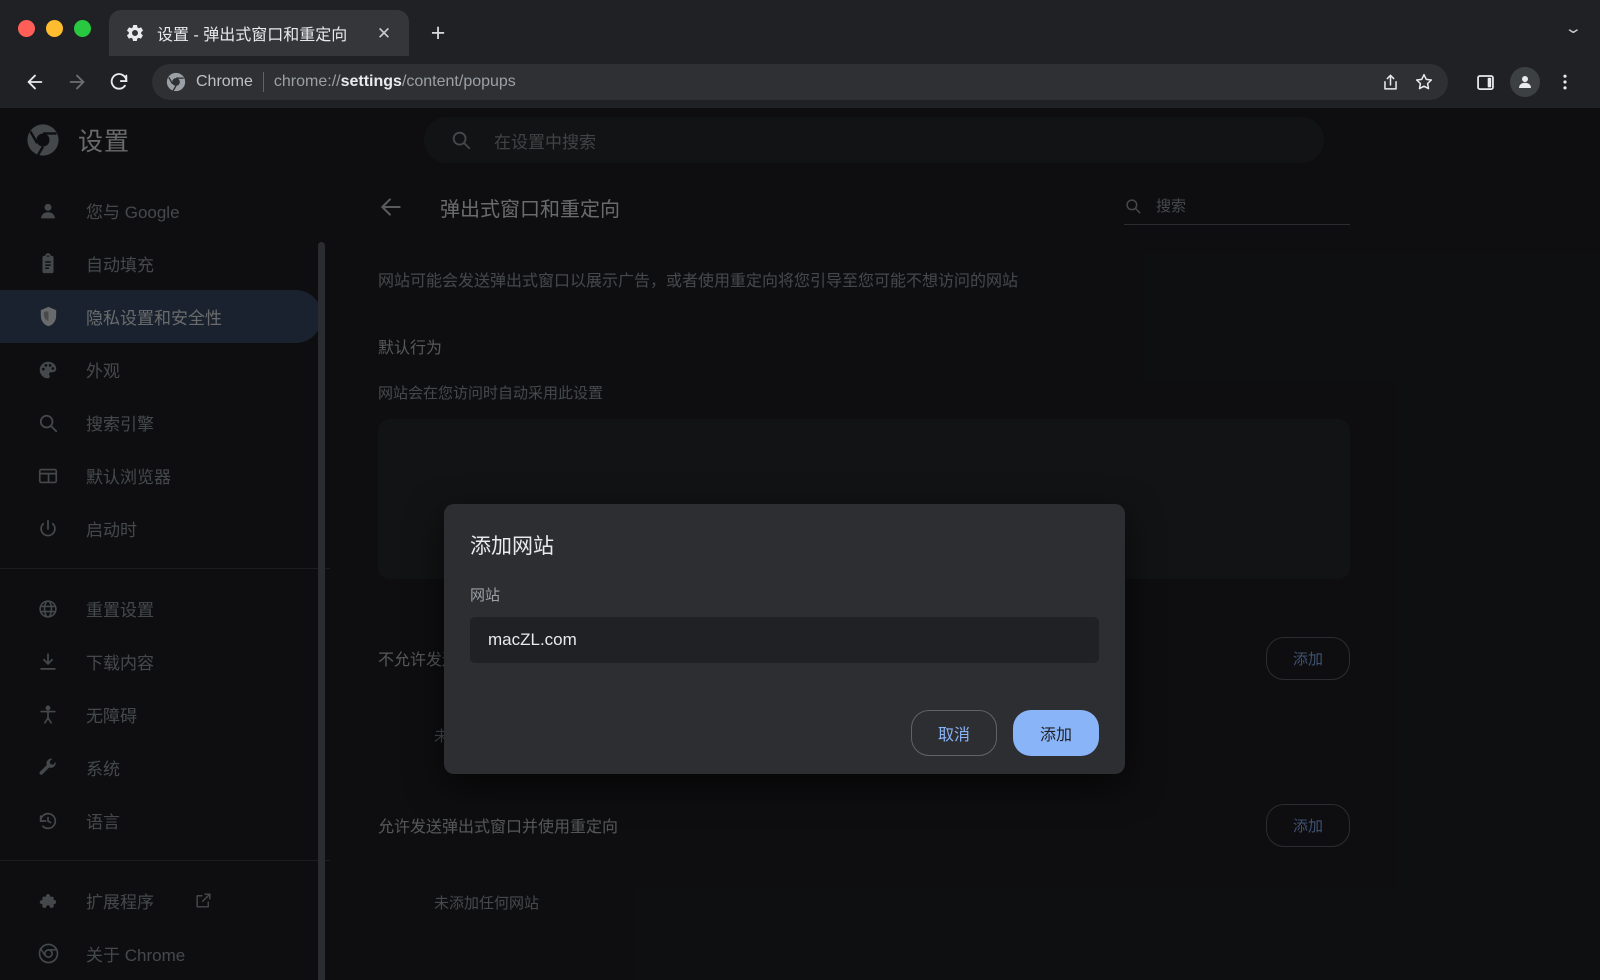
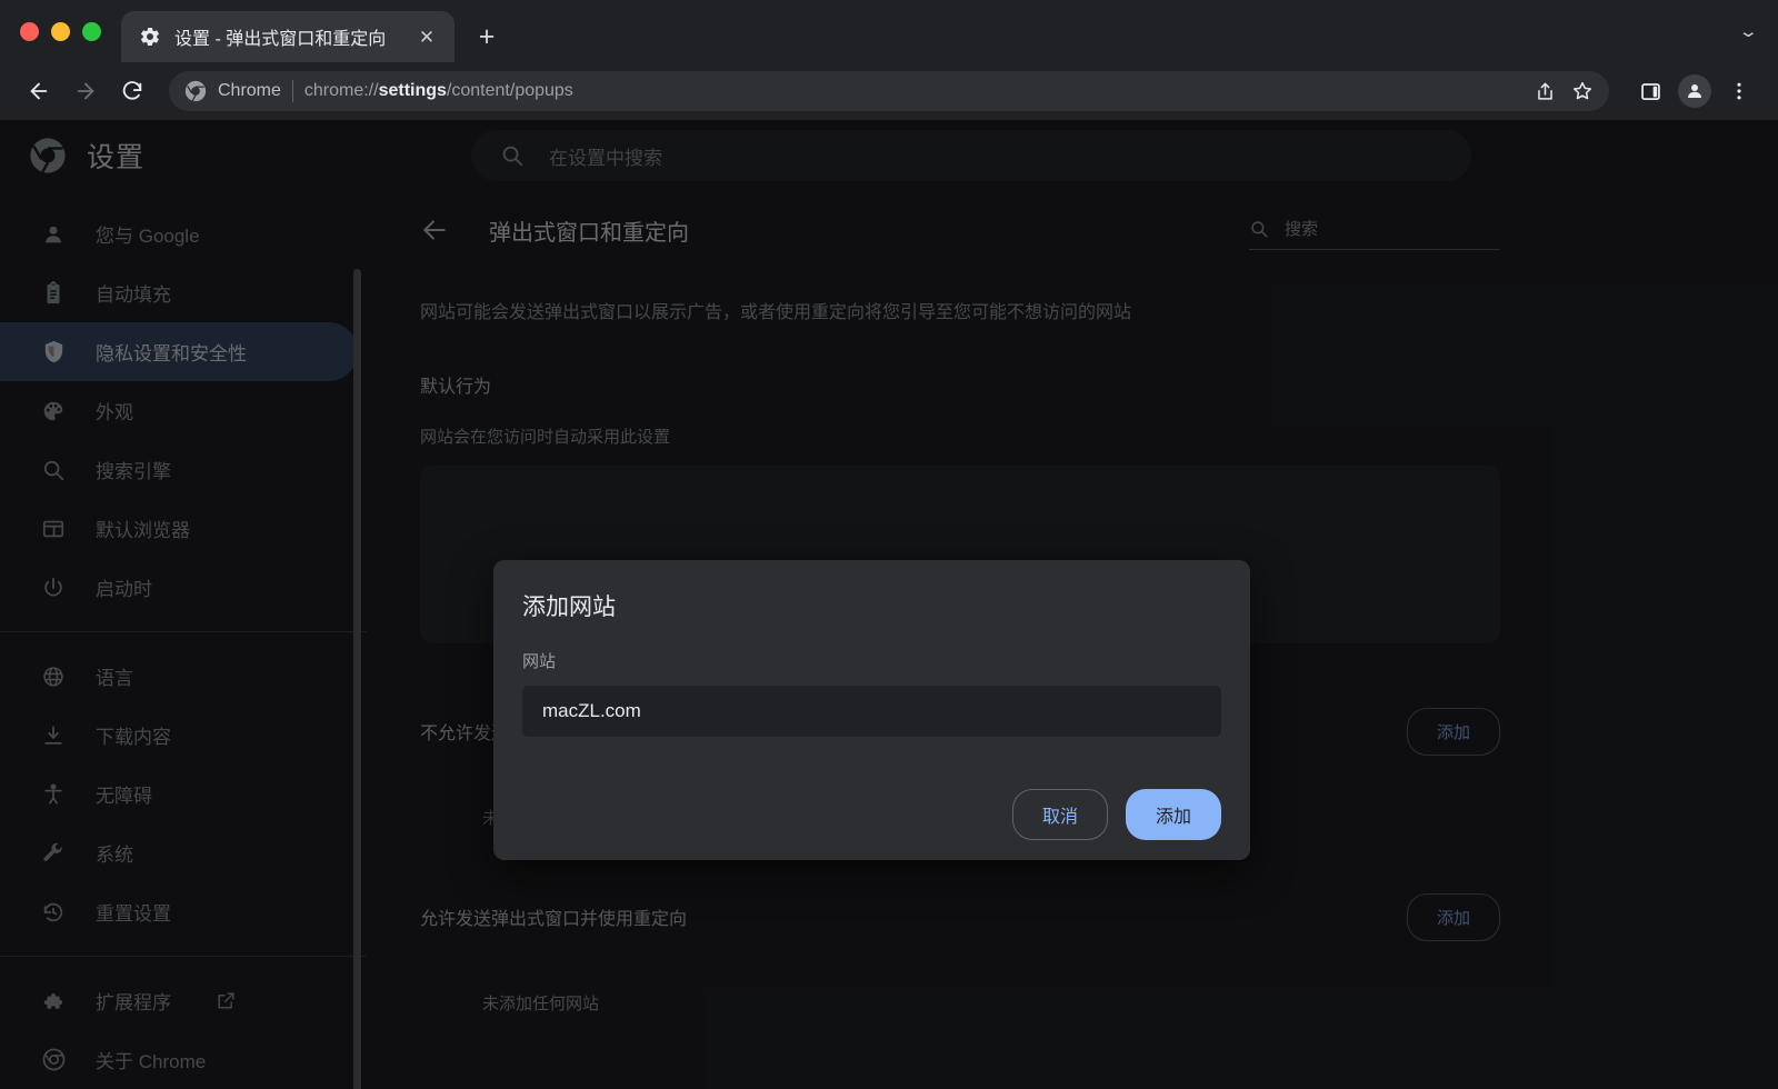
  设置 - 弹出式窗口和重定向
  ✕
  +
  ⌄
  Chrome
  chrome://settings/content/popups
  设置
  在设置中搜索
  您与 Google
  自动填充
  隐私设置和安全性
  外观
  搜索引擎
  默认浏览器
  启动时
- 重置设置
+ 语言
  下载内容
  无障碍
  系统
- 语言
+ 重置设置
  扩展程序
  关于 Chrome
  弹出式窗口和重定向
  搜索
  网站可能会发送弹出式窗口以展示广告，或者使用重定向将您引导至您可能不想访问的网站
  默认行为
  网站会在您访问时自动采用此设置
  添加
  允许发送弹出式窗口并使用重定向
  添加
  未添加任何网站
  添加网站
  网站
  macZL.com
  取消
  添加
